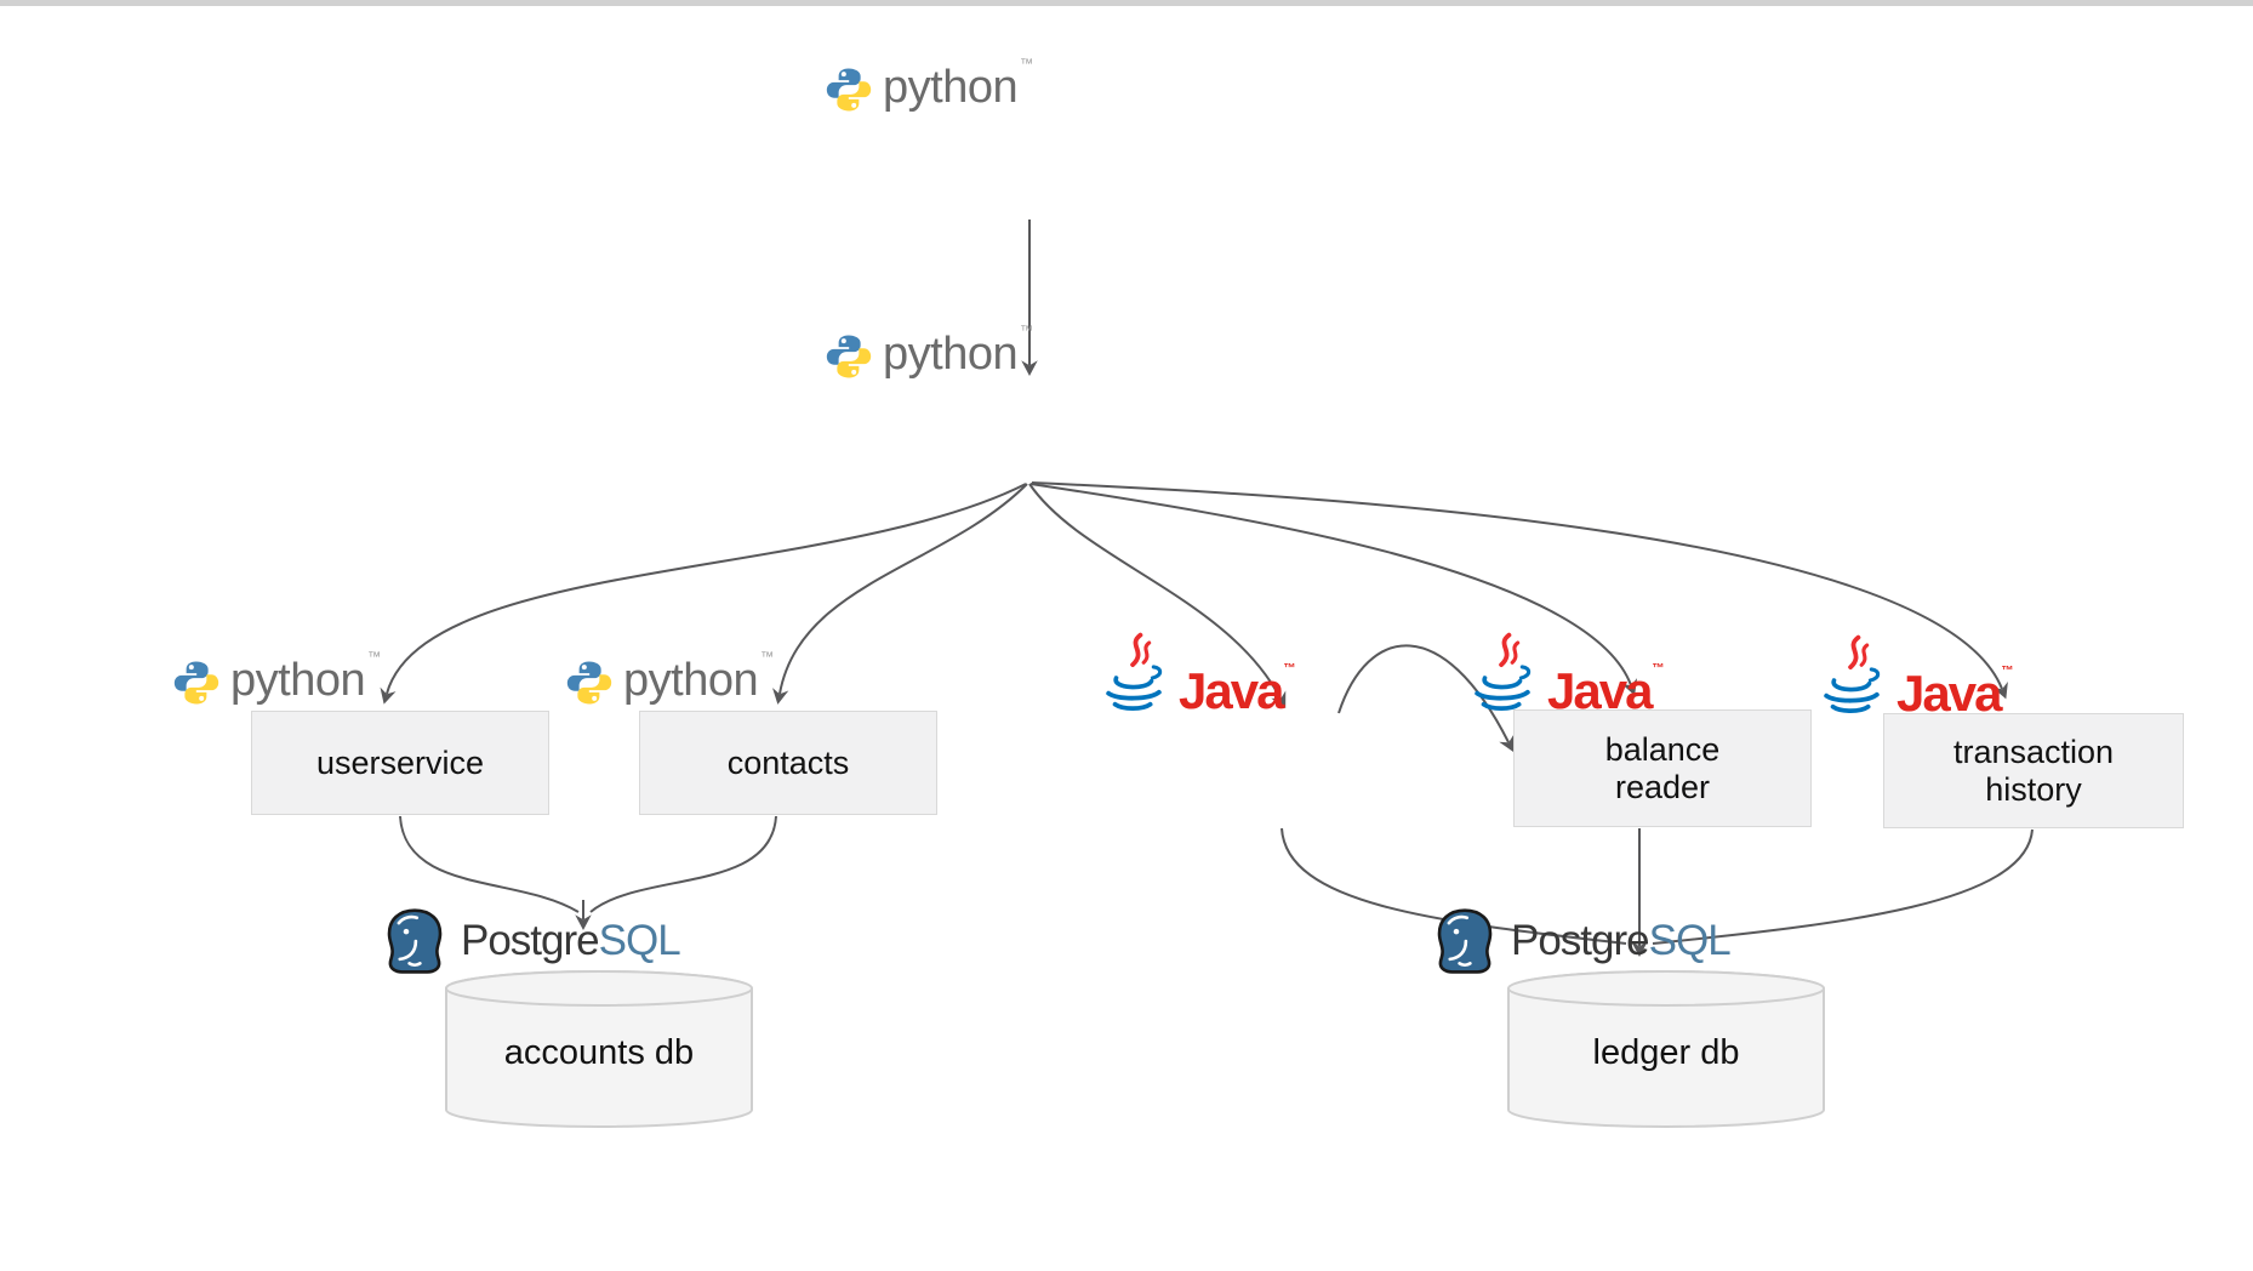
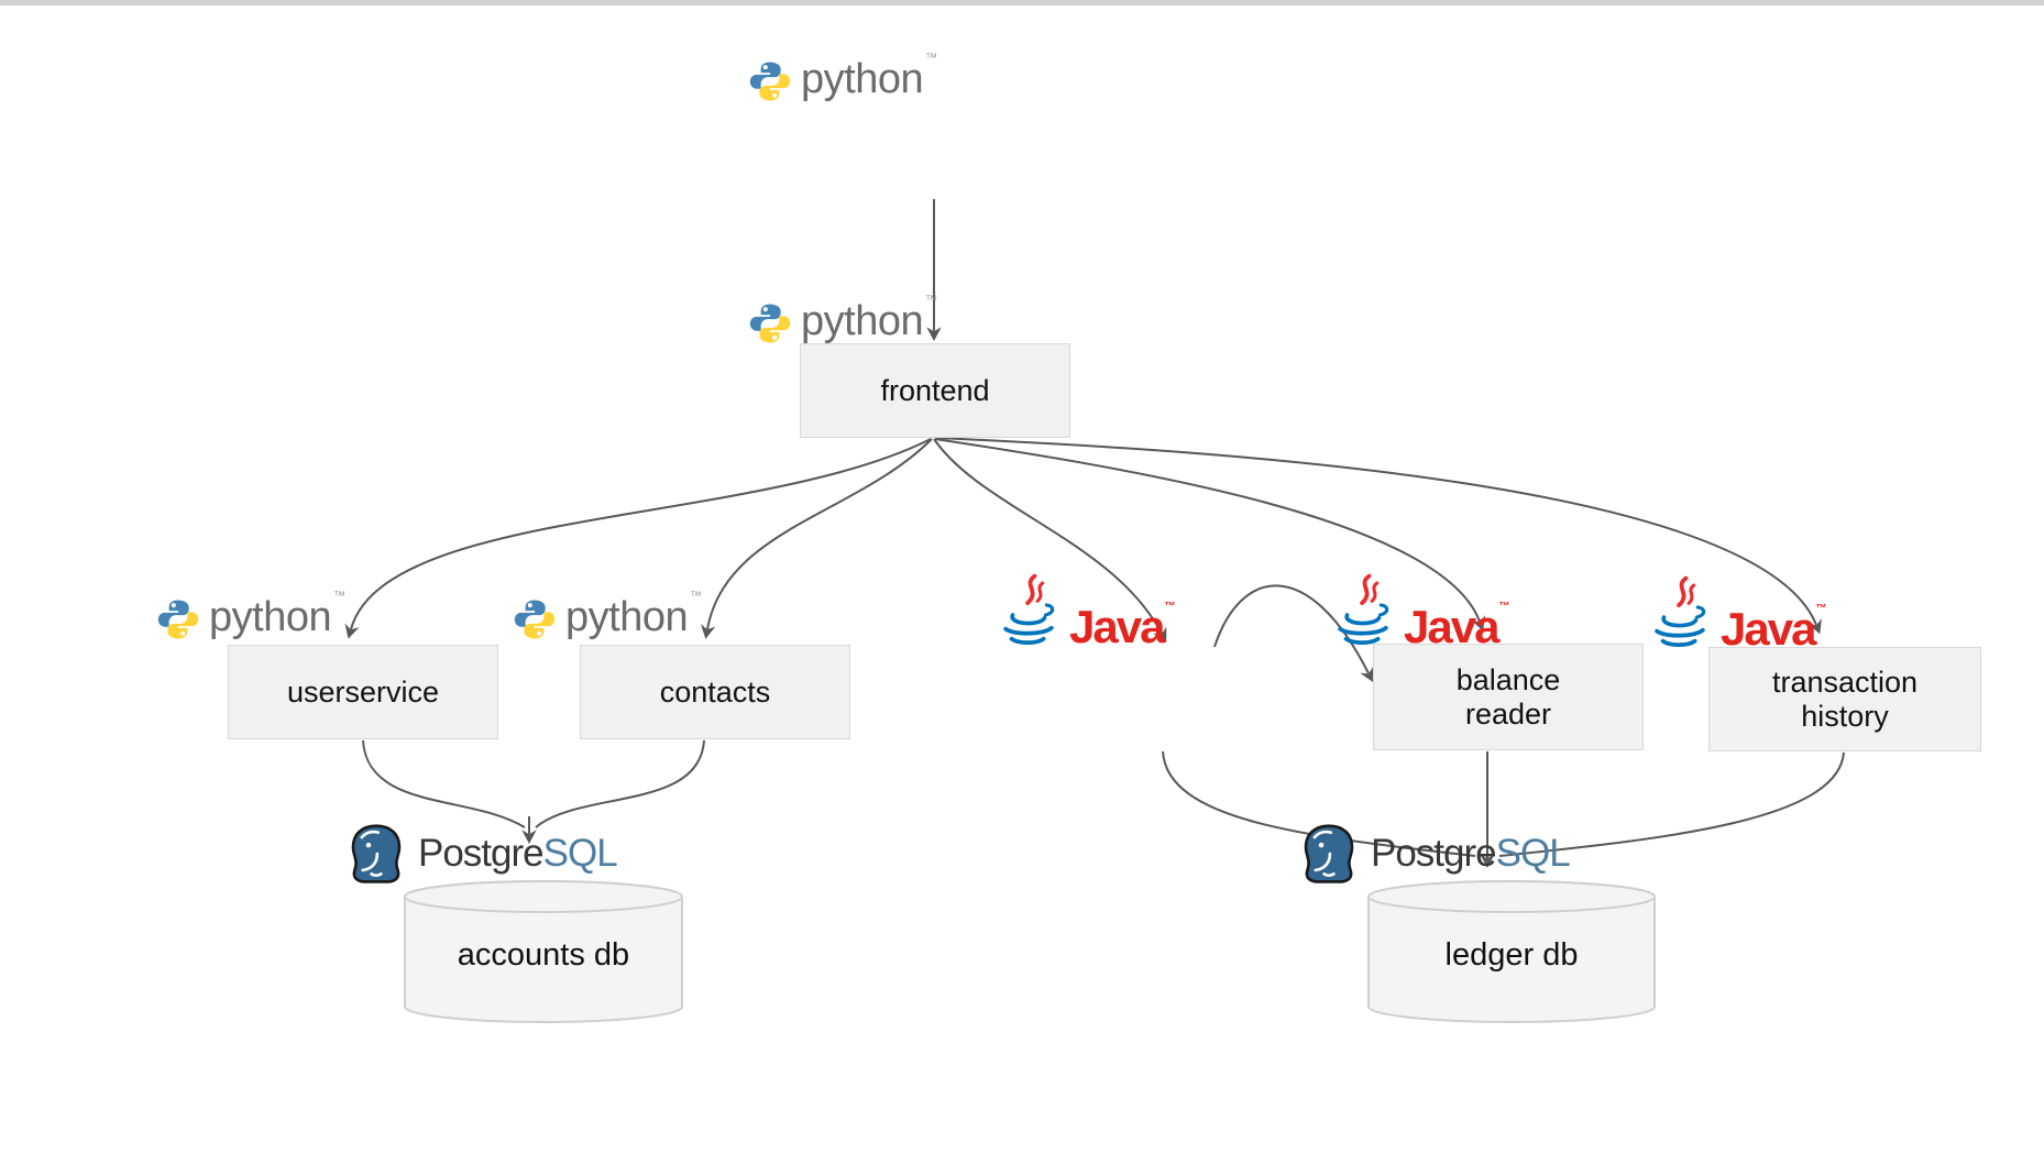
+ frontend
  userservice
  contacts
  balance
  reader
  transaction
  history
  python ™
  python ™
  python ™
  python ™
  Java™
  Java™
  Java™
  PostgreSQL
  PostgreSQL
  accounts db
  ledger db
